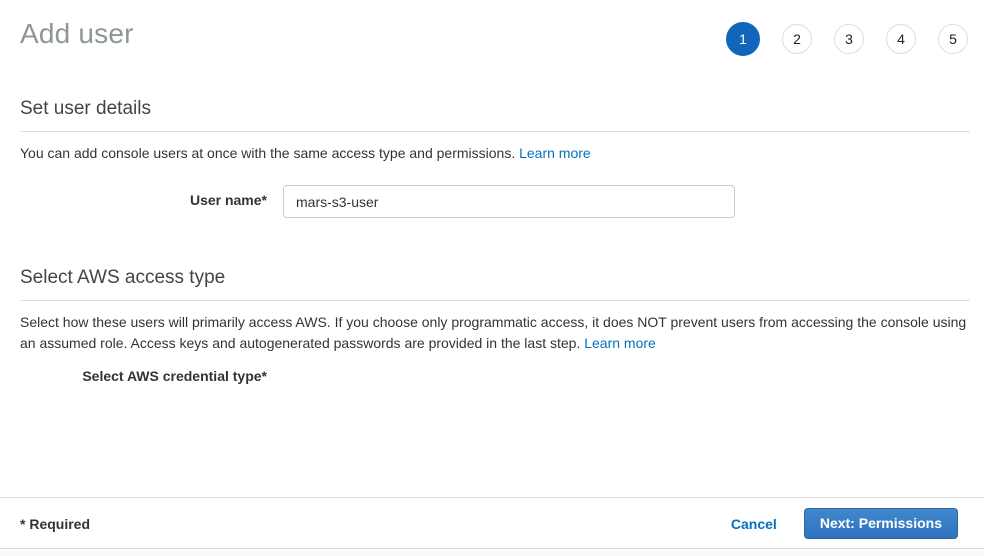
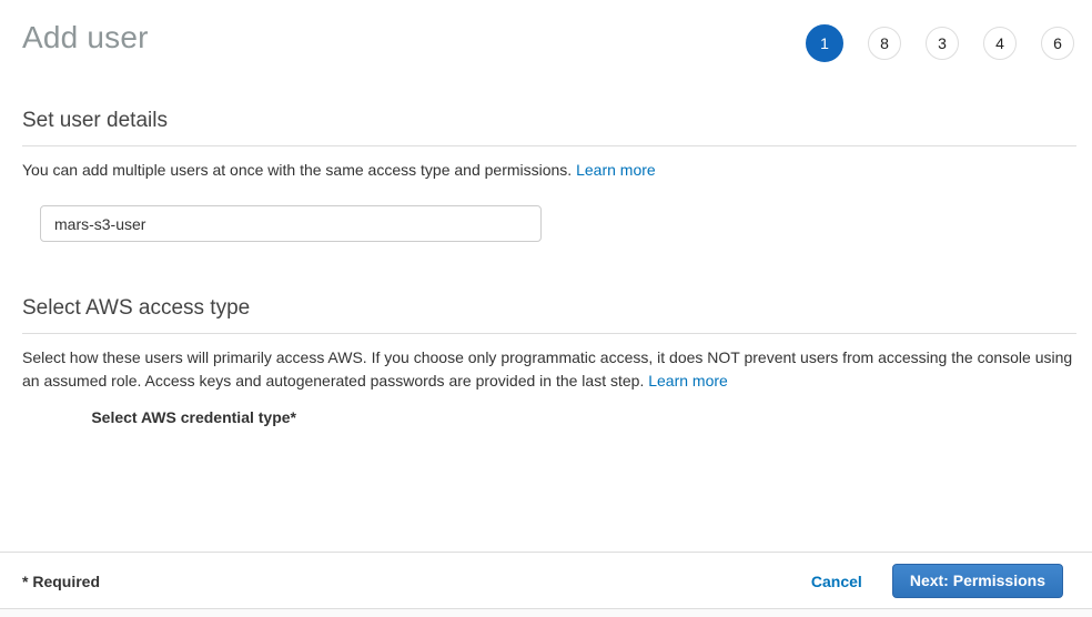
  Add user
  1
- 2
+ 8
  3
  4
- 5
+ 6
  Set user details
- You can add console users at once with the same access type and permissions. Learn more
+ You can add multiple users at once with the same access type and permissions. Learn more
- User name*
  mars-s3-user
  Select AWS access type
  Select how these users will primarily access AWS. If you choose only programmatic access, it does NOT prevent users from accessing the console using an assumed role. Access keys and autogenerated passwords are provided in the last step. Learn more
  Select AWS credential type*
  * Required
  Cancel
  Next: Permissions
